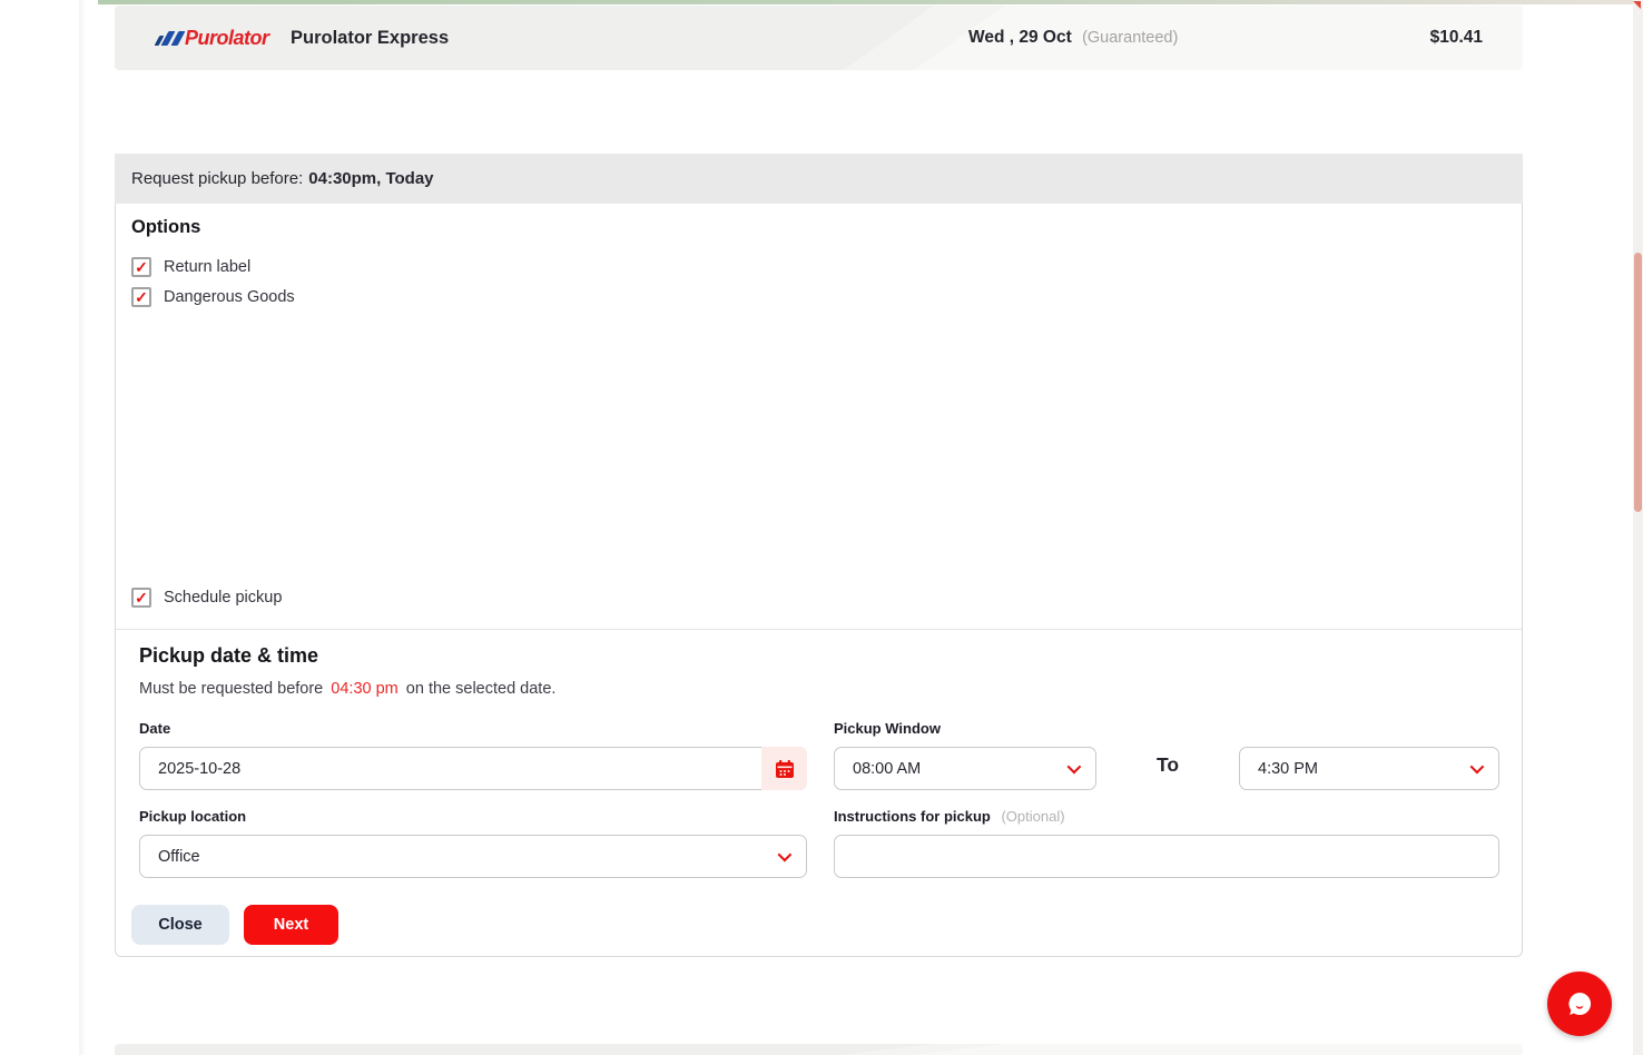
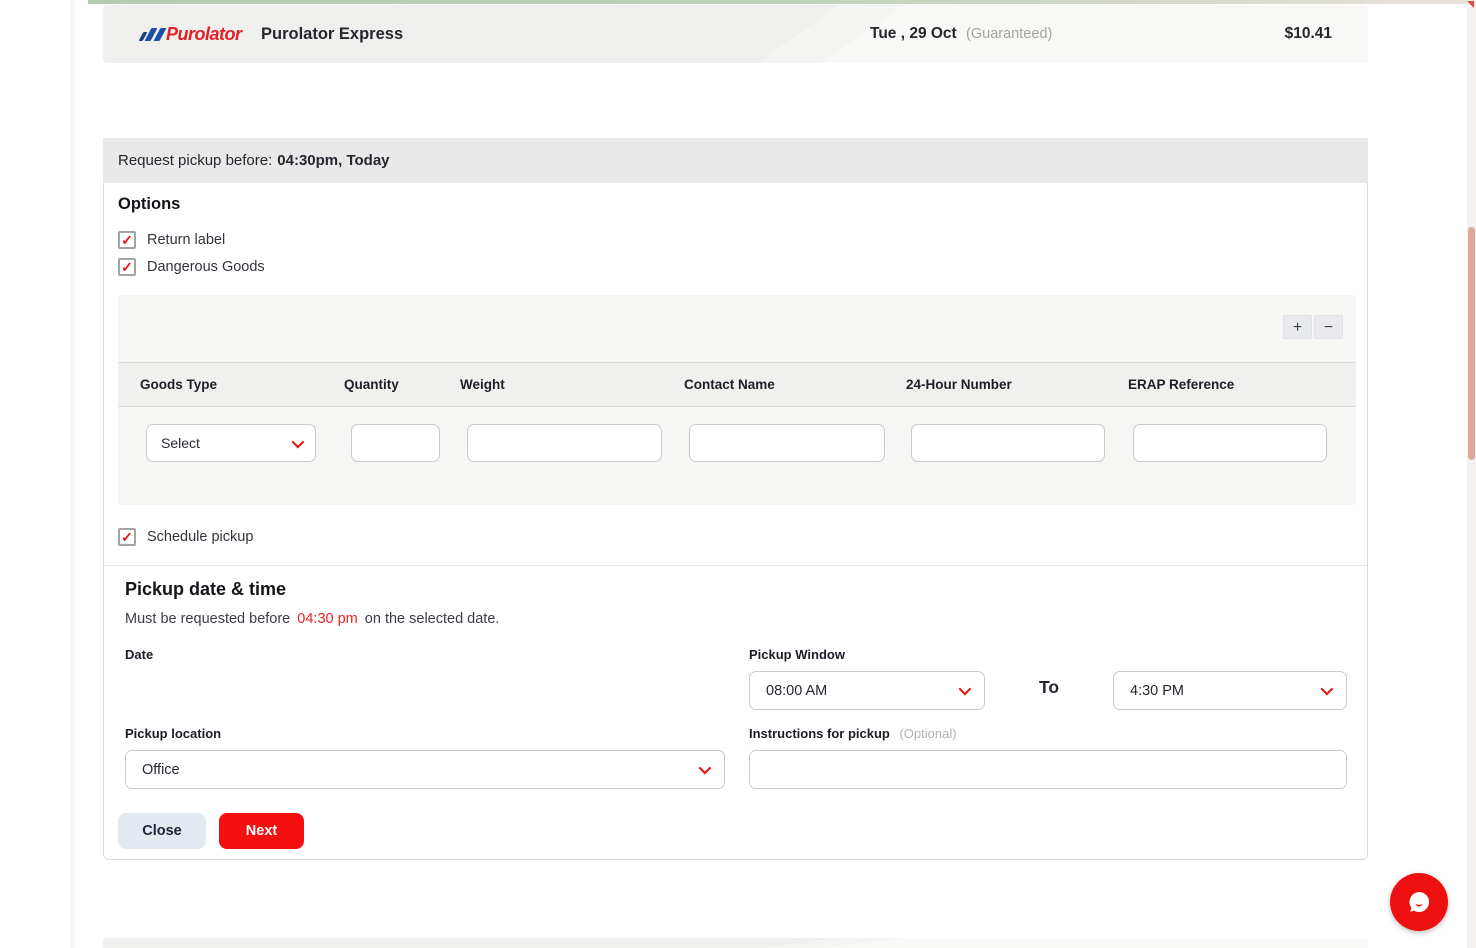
  Purolator
  Purolator Express
- Wed , 29 Oct (Guaranteed)
+ Tue , 29 Oct (Guaranteed)
  $10.41
  Request pickup before:
  04:30pm, Today
  Options
  ✓
  Return label
  ✓
  Dangerous Goods
+ +
+ −
+ Goods Type
+ Quantity
+ Weight
+ Contact Name
+ 24-Hour Number
+ ERAP Reference
+ Select
  ✓
  Schedule pickup
  Pickup date & time
  Must be requested before 04:30 pm on the selected date.
  Date
  Pickup Window
- 2025-10-28
  08:00 AM
  To
  4:30 PM
  Pickup location
  Instructions for pickup (Optional)
  Office
  Close
  Next
